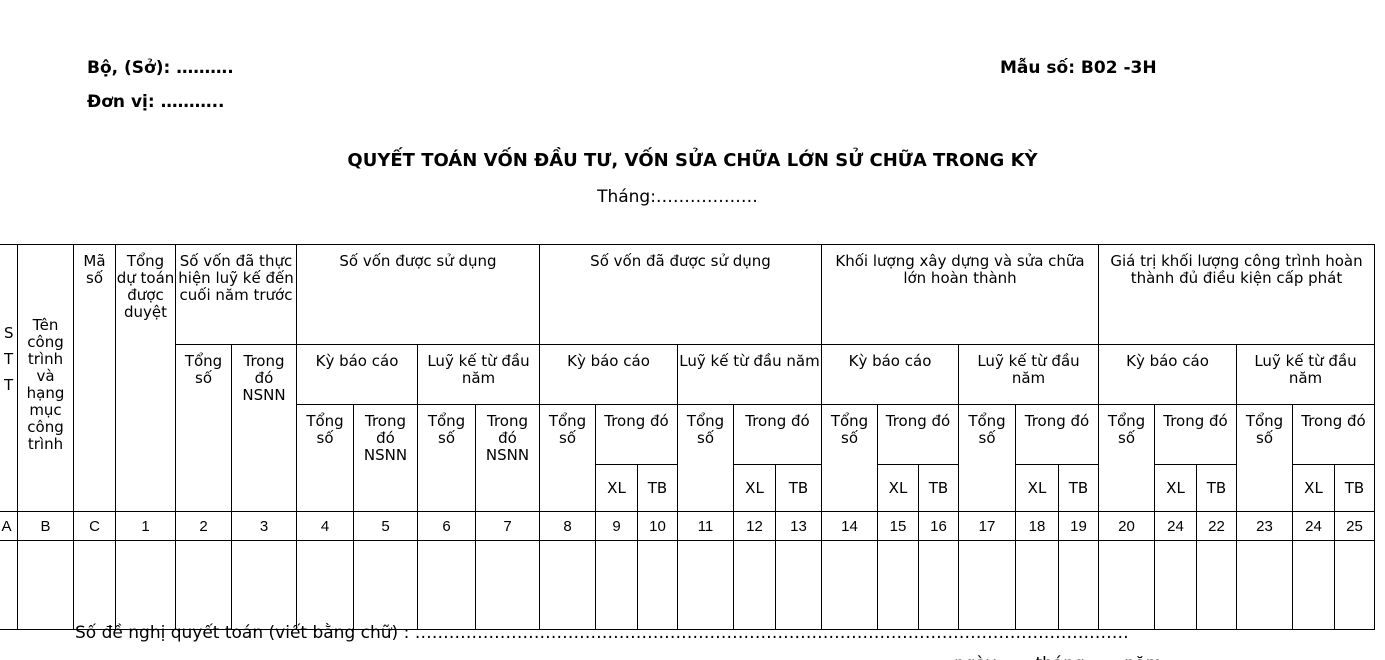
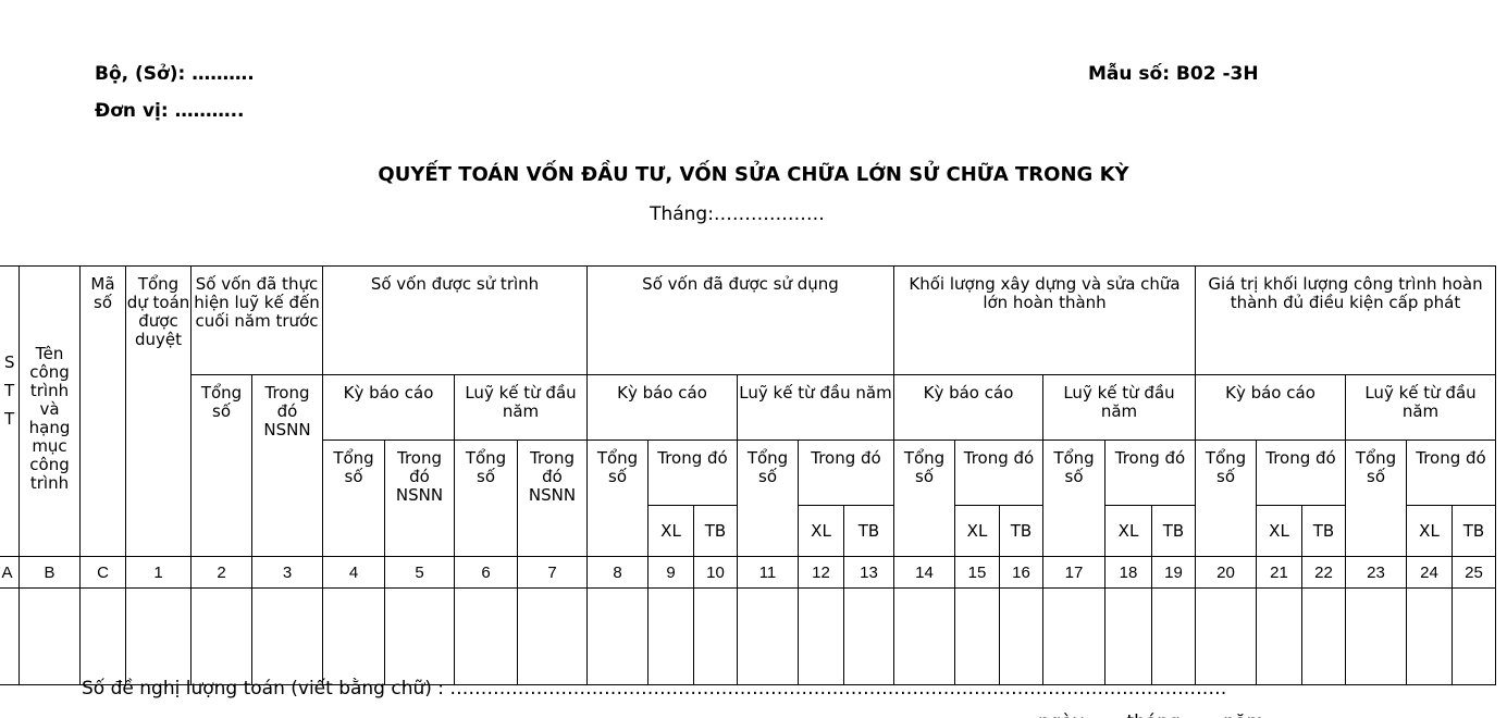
  Bộ, (Sở): ……….
  Đơn vị: ………..
  Mẫu số: B02 -3H
  QUYẾT TOÁN VỐN ĐẦU TƯ, VỐN SỬA CHỮA LỚN SỬ CHỮA TRONG KỲ
  Tháng:………………
- S T T	Tên công trình và hạng mục công trình	Mã số	Tổng dự toán được duyệt	Số vốn đã thực hiện luỹ kế đến cuối năm trước	Số vốn được sử dụng	Số vốn đã được sử dụng	Khối lượng xây dựng và sửa chữa lớn hoàn thành	Giá trị khối lượng công trình hoàn thành đủ điều kiện cấp phát
+ S T T	Tên công trình và hạng mục công trình	Mã số	Tổng dự toán được duyệt	Số vốn đã thực hiện luỹ kế đến cuối năm trước	Số vốn được sử trình	Số vốn đã được sử dụng	Khối lượng xây dựng và sửa chữa lớn hoàn thành	Giá trị khối lượng công trình hoàn thành đủ điều kiện cấp phát
  Tổng số	Trong đó NSNN	Kỳ báo cáo	Luỹ kế từ đầu năm	Kỳ báo cáo	Luỹ kế từ đầu năm	Kỳ báo cáo	Luỹ kế từ đầu năm	Kỳ báo cáo	Luỹ kế từ đầu năm
  Tổng số	Trong đó NSNN	Tổng số	Trong đó NSNN	Tổng số	Trong đó	Tổng số	Trong đó	Tổng số	Trong đó	Tổng số	Trong đó	Tổng số	Trong đó	Tổng số	Trong đó
  XL	TB	XL	TB	XL	TB	XL	TB	XL	TB	XL	TB
- A	B	C	1	2	3	4	5	6	7	8	9	10	11	12	13	14	15	16	17	18	19	20	24	22	23	24	25
+ A	B	C	1	2	3	4	5	6	7	8	9	10	11	12	13	14	15	16	17	18	19	20	21	22	23	24	25
- Số đề nghị quyết toán (viết bằng chữ) : ………………………………………………………………………………………………………………
+ Số đề nghị lượng toán (viết bằng chữ) : ………………………………………………………………………………………………………………
